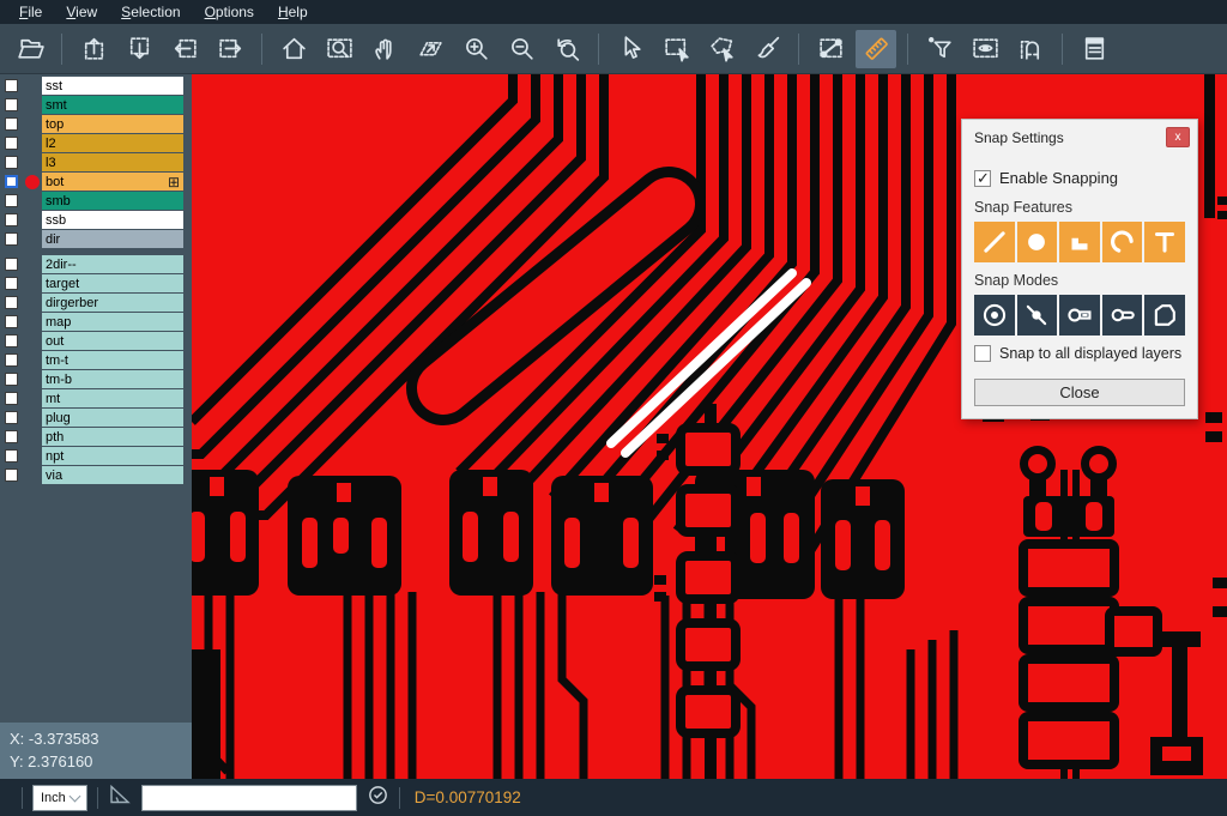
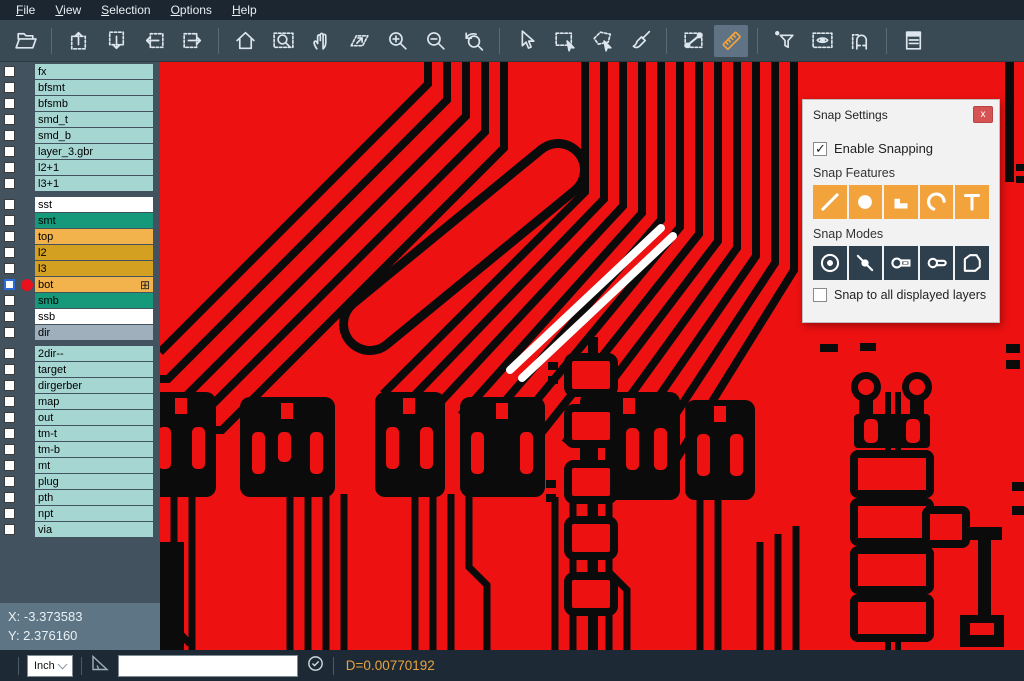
  File
  View
  Selection
  Options
  Help
+ fx
+ bfsmt
+ bfsmb
+ smd_t
+ smd_b
+ layer_3.gbr
+ l2+1
+ l3+1
  sst
  smt
  top
  l2
  l3
  bot
  ⊞
  smb
  ssb
  dir
  2dir--
  target
  dirgerber
  map
  out
  tm-t
  tm-b
  mt
  plug
  pth
  npt
  via
  X: -3.373583
  Y: 2.376160
  Snap Settings
  x
  Enable Snapping
  Snap Features
  Snap Modes
  Snap to all displayed layers
- Close
  Inch
  D=0.00770192
